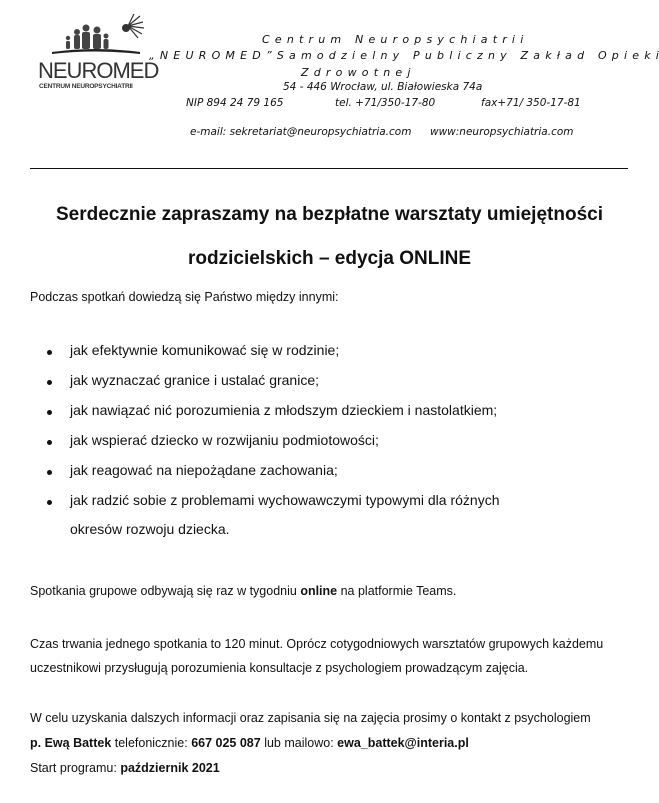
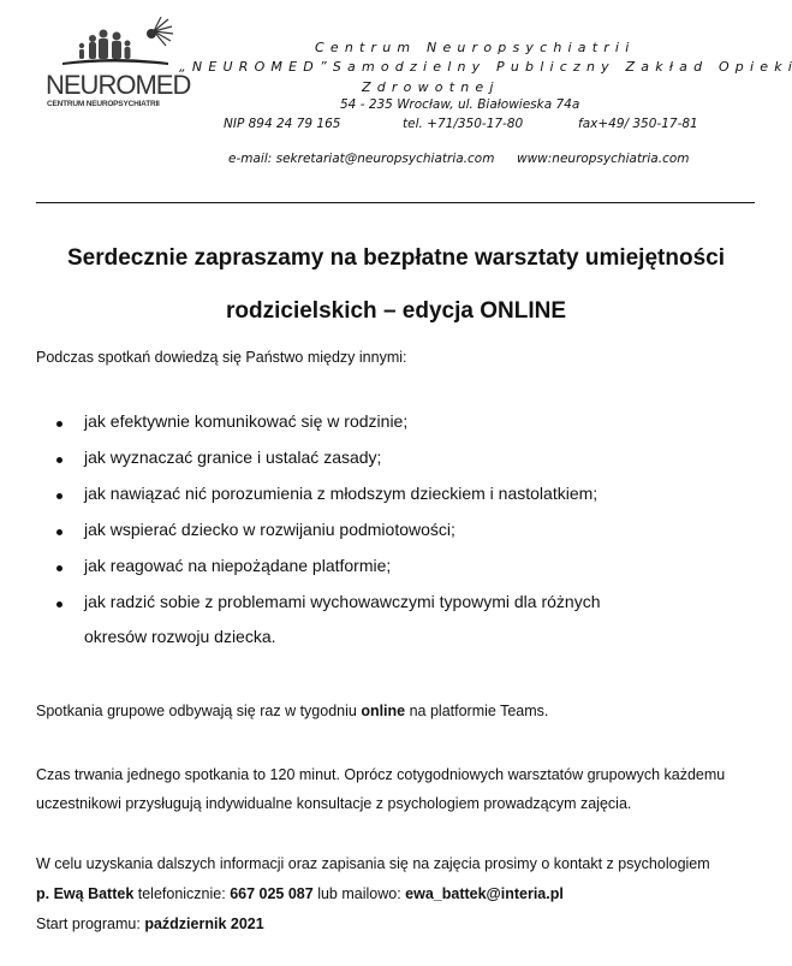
  NEUROMED
  Centrum Neuropsychiatrii
  „NEUROMED”Samodzielny Publiczny Zakład Opiek
  Zdrowotnej
- 54 - 446 Wrocław, ul. Białowieska 74a
+ 54 - 235 Wrocław, ul. Białowieska 74a
  NIP 894 24 79 165
  tel. +71/350-17-80
- fax+71/ 350-17-81
+ fax+49/ 350-17-81
  e-mail: sekretariat@neuropsychiatria.com
  www:neuropsychiatria.com
  Serdecznie zapraszamy na bezpłatne warsztaty umiejętności
  rodzicielskich – edycja ONLINE
  Podczas spotkań dowiedzą się Państwo między innymi:
  jak efektywnie komunikować się w rodzinie;
- jak wyznaczać granice i ustalać granice;
+ jak wyznaczać granice i ustalać zasady;
  jak nawiązać nić porozumienia z młodszym dzieckiem i nastolatkiem;
  jak wspierać dziecko w rozwijaniu podmiotowości;
- jak reagować na niepożądane zachowania;
+ jak reagować na niepożądane platformie;
  jak radzić sobie z problemami wychowawczymi typowymi dla różnych
  okresów rozwoju dziecka.
  Spotkania grupowe odbywają się raz w tygodniu online na platformie Teams.
  Czas trwania jednego spotkania to 120 minut. Oprócz cotygodniowych warsztatów grupowych każdemu
- uczestnikowi przysługują porozumienia konsultacje z psychologiem prowadzącym zajęcia.
+ uczestnikowi przysługują indywidualne konsultacje z psychologiem prowadzącym zajęcia.
  W celu uzyskania dalszych informacji oraz zapisania się na zajęcia prosimy o kontakt z psychologiem
  p. Ewą Battek telefonicznie: 667 025 087 lub mailowo: ewa_battek@interia.pl
  Start programu: październik 2021
